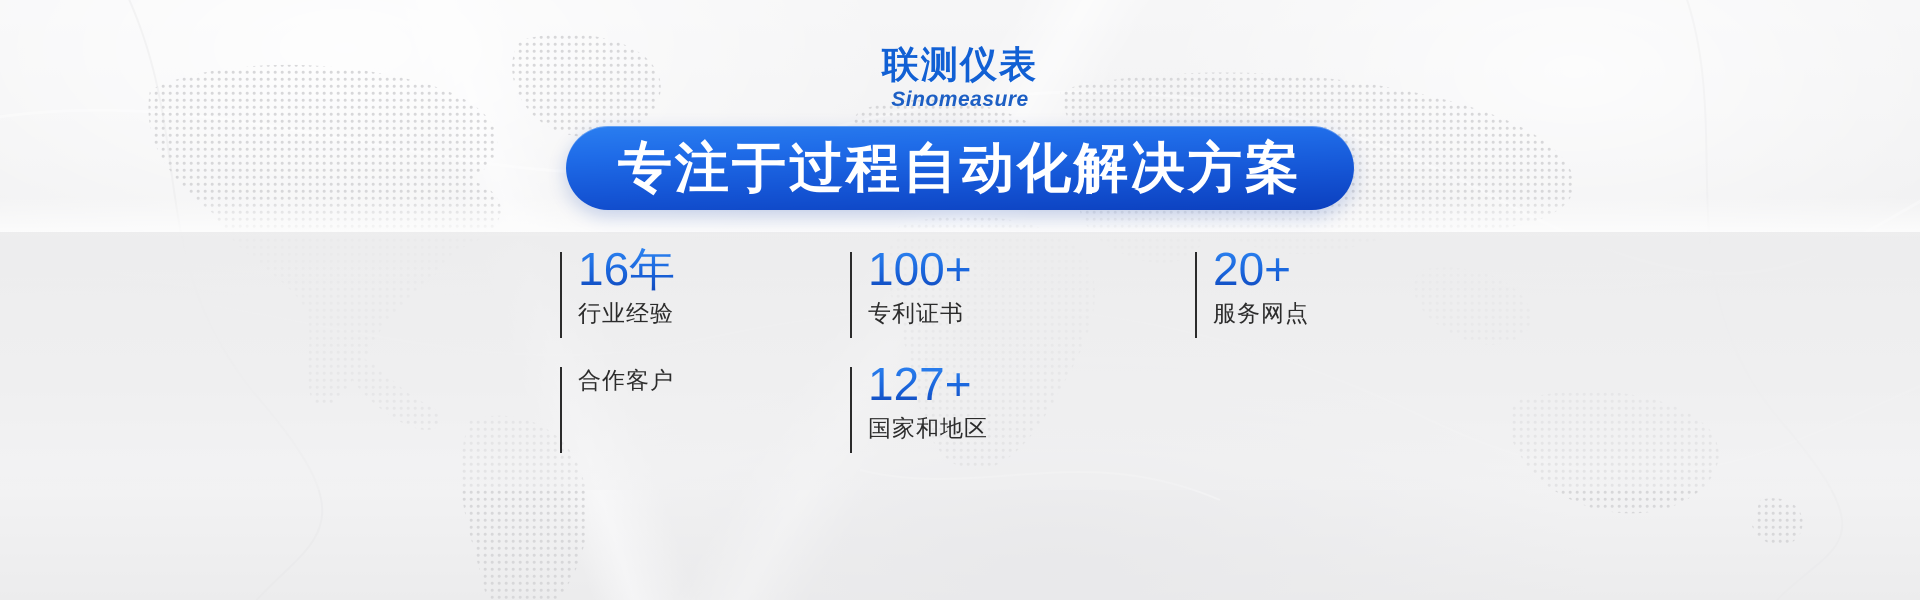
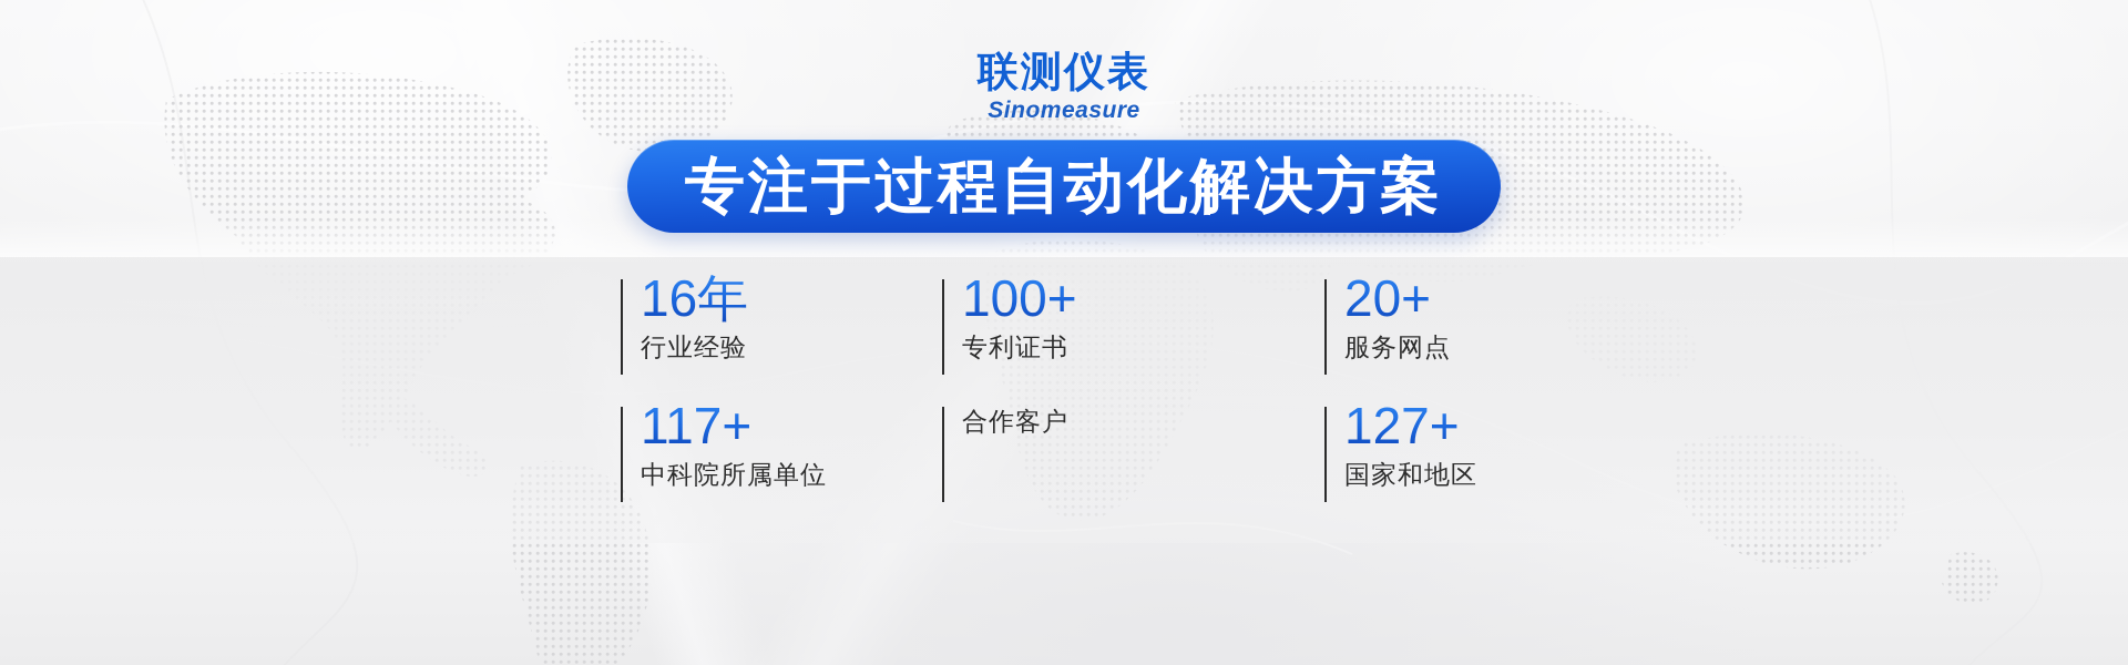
  联测仪表
  Sinomeasure
  专注于过程自动化解决方案
  16年
  行业经验
  100+
  专利证书
  20+
  服务网点
+ 117+
+ 中科院所属单位
  合作客户
  127+
  国家和地区
